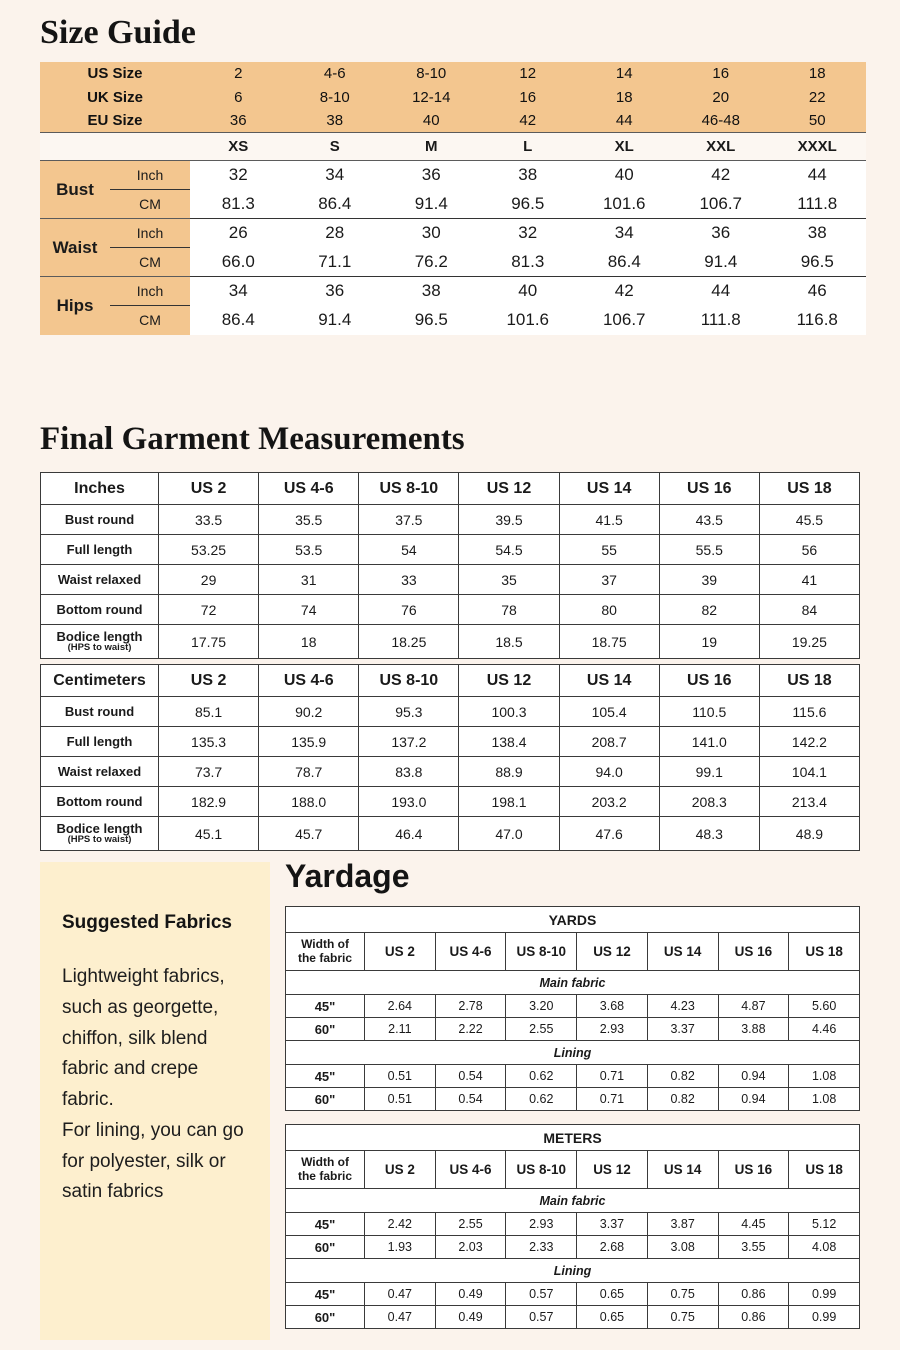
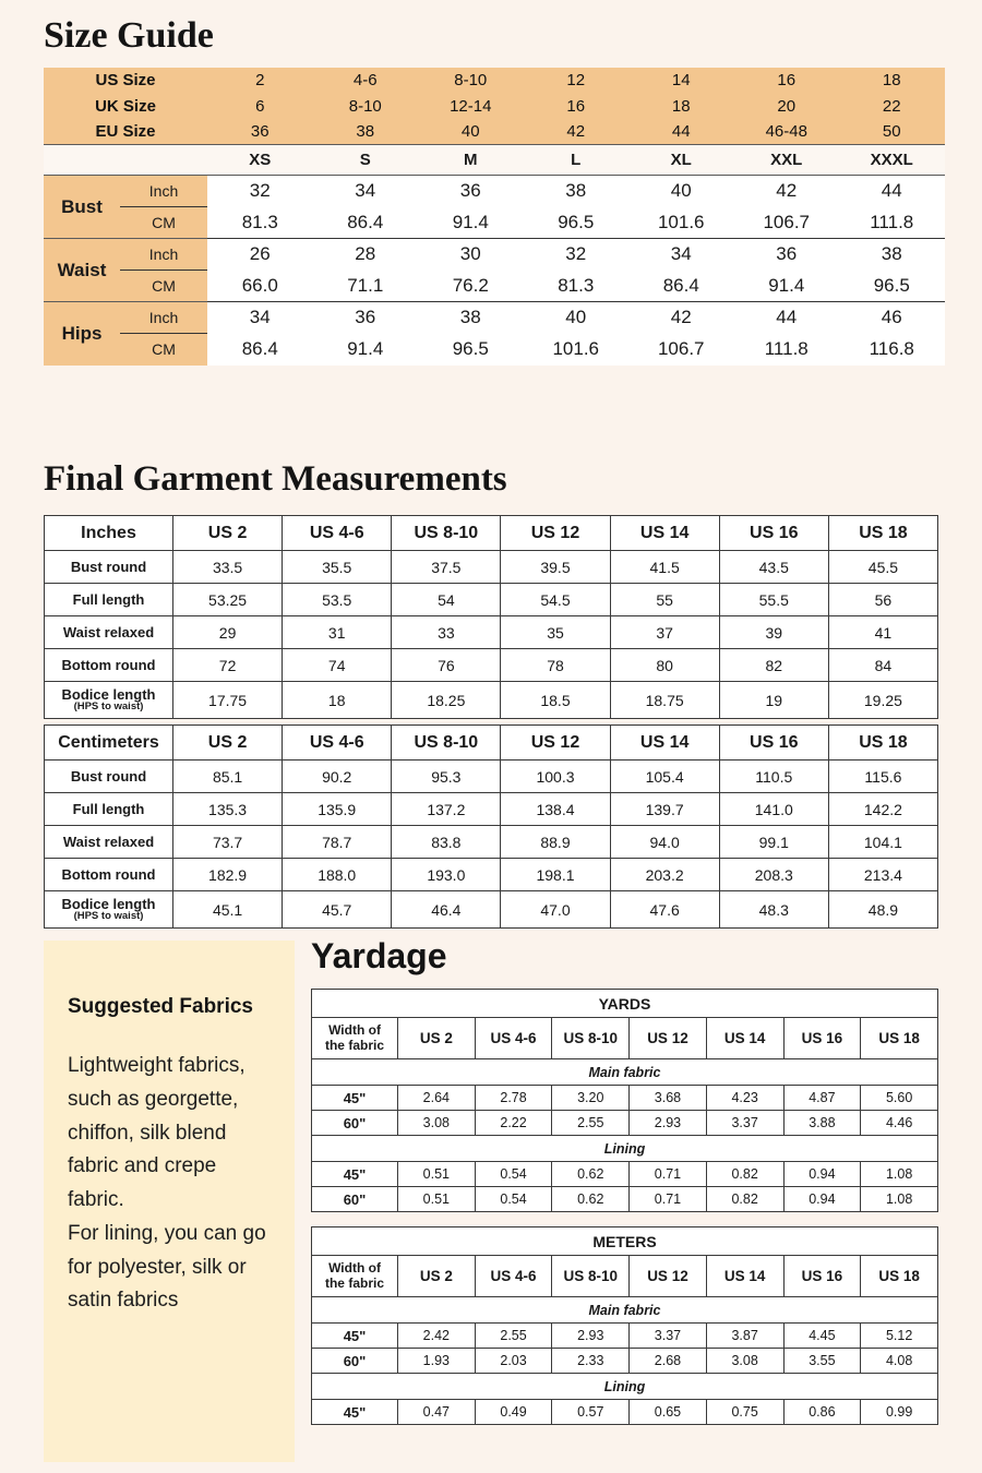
  Size Guide
  US Size	2	4-6	8-10	12	14	16	18
  UK Size	6	8-10	12-14	16	18	20	22
  EU Size	36	38	40	42	44	46-48	50
  	XS	S	M	L	XL	XXL	XXXL
  Bust	Inch	32	34	36	38	40	42	44
  CM	81.3	86.4	91.4	96.5	101.6	106.7	111.8
  Waist	Inch	26	28	30	32	34	36	38
  CM	66.0	71.1	76.2	81.3	86.4	91.4	96.5
  Hips	Inch	34	36	38	40	42	44	46
  CM	86.4	91.4	96.5	101.6	106.7	111.8	116.8
  Final Garment Measurements
  Inches	US 2	US 4-6	US 8-10	US 12	US 14	US 16	US 18
  Bust round	33.5	35.5	37.5	39.5	41.5	43.5	45.5
  Full length	53.25	53.5	54	54.5	55	55.5	56
  Waist relaxed	29	31	33	35	37	39	41
  Bottom round	72	74	76	78	80	82	84
  Bodice length(HPS to waist)	17.75	18	18.25	18.5	18.75	19	19.25
  Centimeters	US 2	US 4-6	US 8-10	US 12	US 14	US 16	US 18
  Bust round	85.1	90.2	95.3	100.3	105.4	110.5	115.6
- Full length	135.3	135.9	137.2	138.4	208.7	141.0	142.2
+ Full length	135.3	135.9	137.2	138.4	139.7	141.0	142.2
  Waist relaxed	73.7	78.7	83.8	88.9	94.0	99.1	104.1
  Bottom round	182.9	188.0	193.0	198.1	203.2	208.3	213.4
  Bodice length(HPS to waist)	45.1	45.7	46.4	47.0	47.6	48.3	48.9
  Suggested Fabrics
  Lightweight fabrics, such as georgette, chiffon, silk blend fabric and crepe fabric.
  For lining, you can go for polyester, silk or satin fabrics
  Yardage
  YARDS
  Width ofthe fabric	US 2	US 4-6	US 8-10	US 12	US 14	US 16	US 18
  Main fabric
  45"	2.64	2.78	3.20	3.68	4.23	4.87	5.60
- 60"	2.11	2.22	2.55	2.93	3.37	3.88	4.46
+ 60"	3.08	2.22	2.55	2.93	3.37	3.88	4.46
  Lining
  45"	0.51	0.54	0.62	0.71	0.82	0.94	1.08
  60"	0.51	0.54	0.62	0.71	0.82	0.94	1.08
  METERS
  Width ofthe fabric	US 2	US 4-6	US 8-10	US 12	US 14	US 16	US 18
  Main fabric
  45"	2.42	2.55	2.93	3.37	3.87	4.45	5.12
  60"	1.93	2.03	2.33	2.68	3.08	3.55	4.08
  Lining
  45"	0.47	0.49	0.57	0.65	0.75	0.86	0.99
- 60"	0.47	0.49	0.57	0.65	0.75	0.86	0.99
